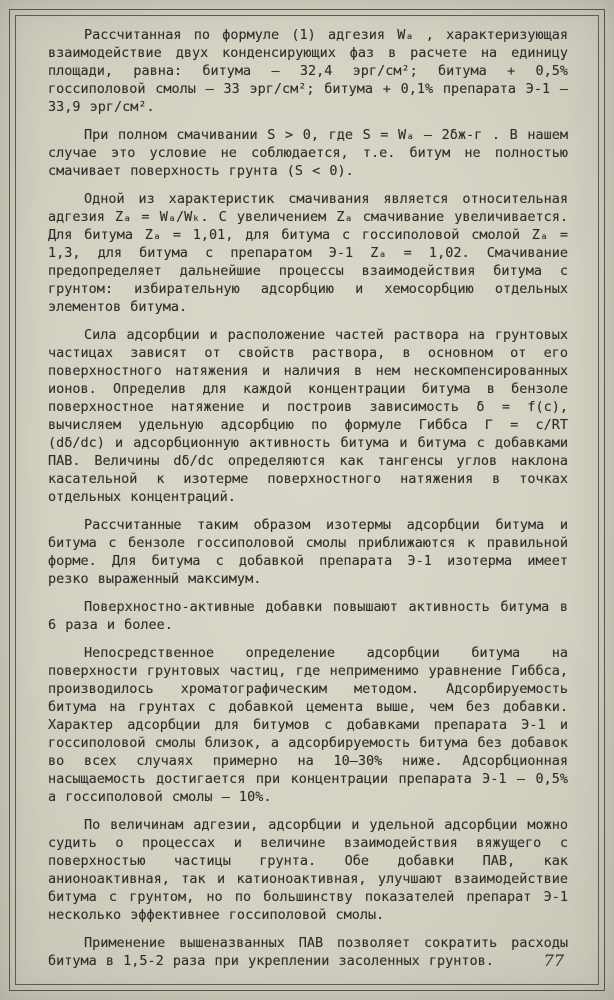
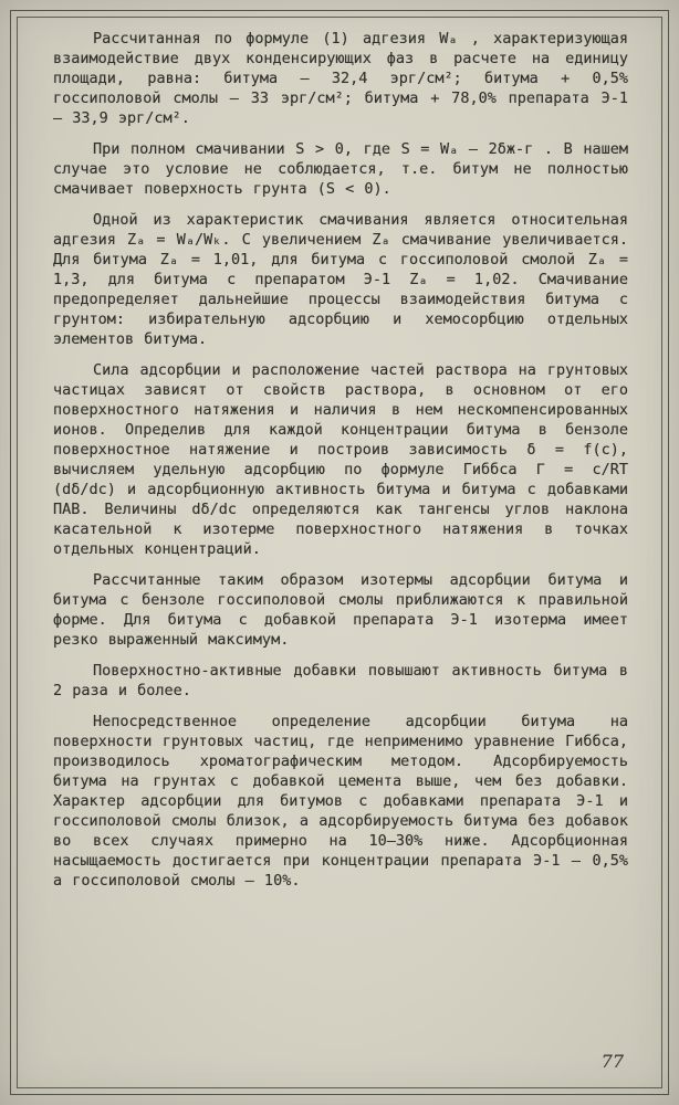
- Рассчитанная по формуле (1) адгезия Wₐ , характеризующая взаимодействие двух конденсирующих фаз в расчете на единицу площади, равна: битума – 32,4 эрг/см²; битума + 0,5% госсиполовой смолы – 33 эрг/см²; битума + 0,1% препарата Э-1 – 33,9 эрг/см².
+ Рассчитанная по формуле (1) адгезия Wₐ , характеризующая взаимодействие двух конденсирующих фаз в расчете на единицу площади, равна: битума – 32,4 эрг/см²; битума + 0,5% госсиполовой смолы – 33 эрг/см²; битума + 78,0% препарата Э-1 – 33,9 эрг/см².
  При полном смачивании S > 0, где S = Wₐ – 2δж-г . В нашем случае это условие не соблюдается, т.е. битум не полностью смачивает поверхность грунта (S < 0).
  Одной из характеристик смачивания является относительная адгезия Zₐ = Wₐ/Wₖ. С увеличением Zₐ смачивание увеличивается. Для битума Zₐ = 1,01, для битума с госсиполовой смолой Zₐ = 1,3, для битума с препаратом Э-1 Zₐ = 1,02. Смачивание предопределяет дальнейшие процессы взаимодействия битума с грунтом: избирательную адсорбцию и хемосорбцию отдельных элементов битума.
  Сила адсорбции и расположение частей раствора на грунтовых частицах зависят от свойств раствора, в основном от его поверхностного натяжения и наличия в нем нескомпенсированных ионов. Определив для каждой концентрации битума в бензоле поверхностное натяжение и построив зависимость δ = f(c), вычисляем удельную адсорбцию по формуле Гиббса Γ = c/RT (dδ/dc) и адсорбционную активность битума и битума с добавками ПАВ. Величины dδ/dc определяются как тангенсы углов наклона касательной к изотерме поверхностного натяжения в точках отдельных концентраций.
  Рассчитанные таким образом изотермы адсорбции битума и битума с бензоле госсиполовой смолы приближаются к правильной форме. Для битума с добавкой препарата Э-1 изотерма имеет резко выраженный максимум.
- Поверхностно-активные добавки повышают активность битума в 6 раза и более.
+ Поверхностно-активные добавки повышают активность битума в 2 раза и более.
  Непосредственное определение адсорбции битума на поверхности грунтовых частиц, где неприменимо уравнение Гиббса, производилось хроматографическим методом. Адсорбируемость битума на грунтах с добавкой цемента выше, чем без добавки. Характер адсорбции для битумов с добавками препарата Э-1 и госсиполовой смолы близок, а адсорбируемость битума без добавок во всех случаях примерно на 10–30% ниже. Адсорбционная насыщаемость достигается при концентрации препарата Э-1 – 0,5% а госсиполовой смолы – 10%.
- По величинам адгезии, адсорбции и удельной адсорбции можно судить о процессах и величине взаимодействия вяжущего с поверхностью частицы грунта. Обе добавки ПАВ, как анионоактивная, так и катионоактивная, улучшают взаимодействие битума с грунтом, но по большинству показателей препарат Э-1 несколько эффективнее госсиполовой смолы.
- Применение вышеназванных ПАВ позволяет сократить расходы битума в 1,5-2 раза при укреплении засоленных грунтов.
  77
